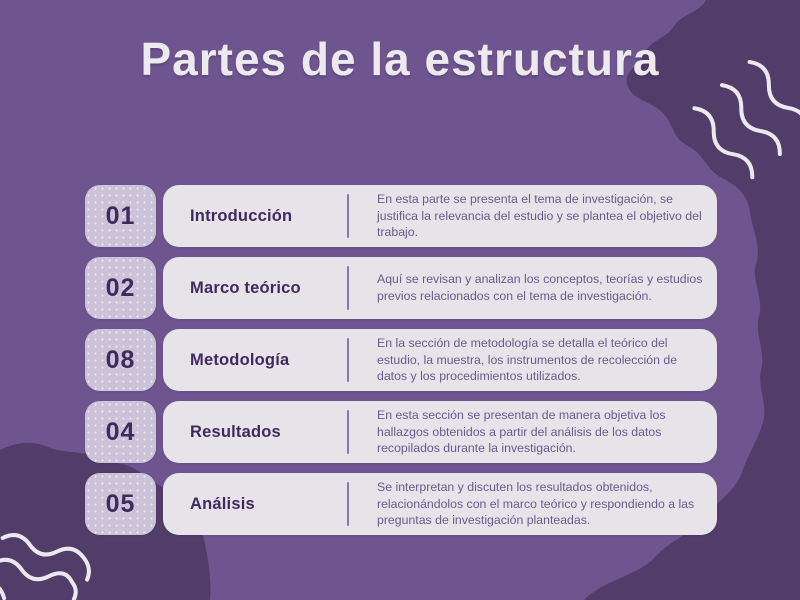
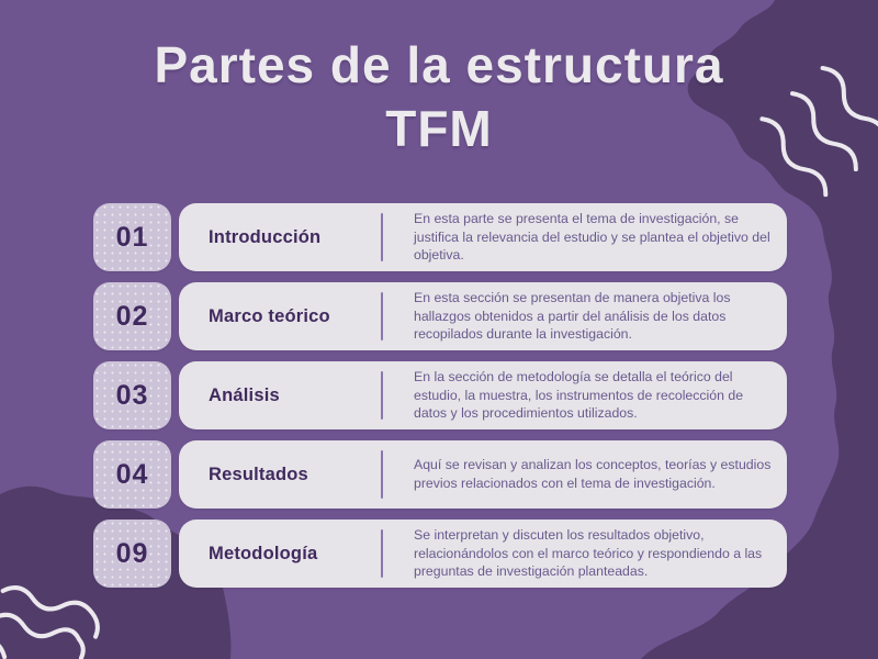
  Partes de la estructura
+ TFM
  01
  Introducción
- En esta parte se presenta el tema de investigación, se justifica la relevancia del estudio y se plantea el objetivo del trabajo.
+ En esta parte se presenta el tema de investigación, se justifica la relevancia del estudio y se plantea el objetivo del objetiva.
  02
  Marco teórico
- Aquí se revisan y analizan los conceptos, teorías y estudios previos relacionados con el tema de investigación.
+ En esta sección se presentan de manera objetiva los hallazgos obtenidos a partir del análisis de los datos recopilados durante la investigación.
- 08
+ 03
- Metodología
+ Análisis
  En la sección de metodología se detalla el teórico del estudio, la muestra, los instrumentos de recolección de datos y los procedimientos utilizados.
  04
  Resultados
- En esta sección se presentan de manera objetiva los hallazgos obtenidos a partir del análisis de los datos recopilados durante la investigación.
+ Aquí se revisan y analizan los conceptos, teorías y estudios previos relacionados con el tema de investigación.
- 05
+ 09
- Análisis
+ Metodología
- Se interpretan y discuten los resultados obtenidos, relacionándolos con el marco teórico y respondiendo a las preguntas de investigación planteadas.
+ Se interpretan y discuten los resultados objetivo, relacionándolos con el marco teórico y respondiendo a las preguntas de investigación planteadas.
